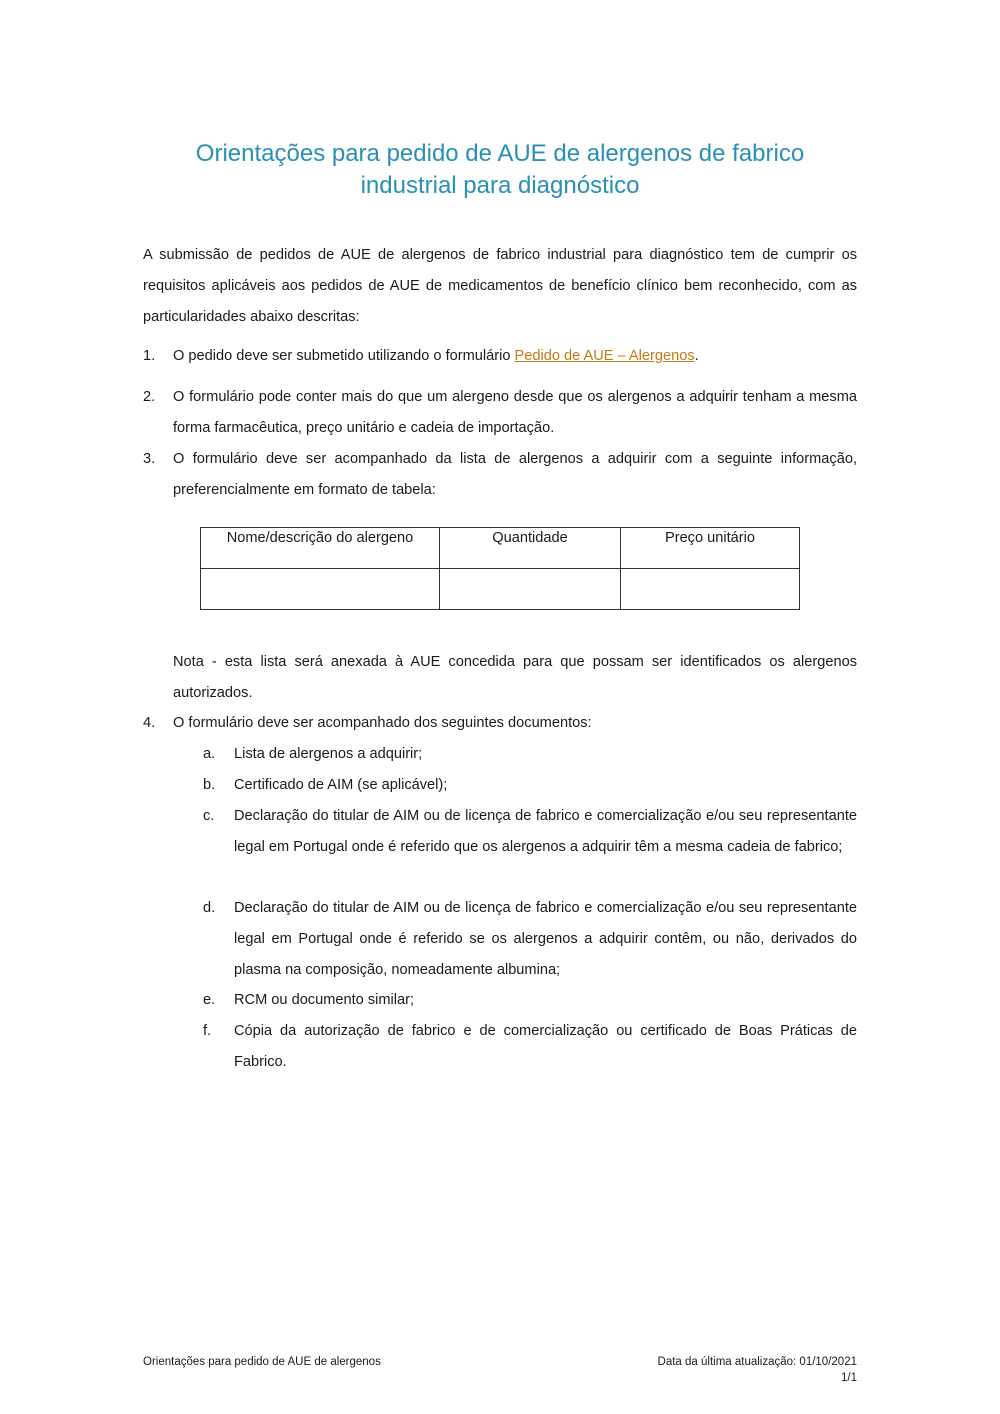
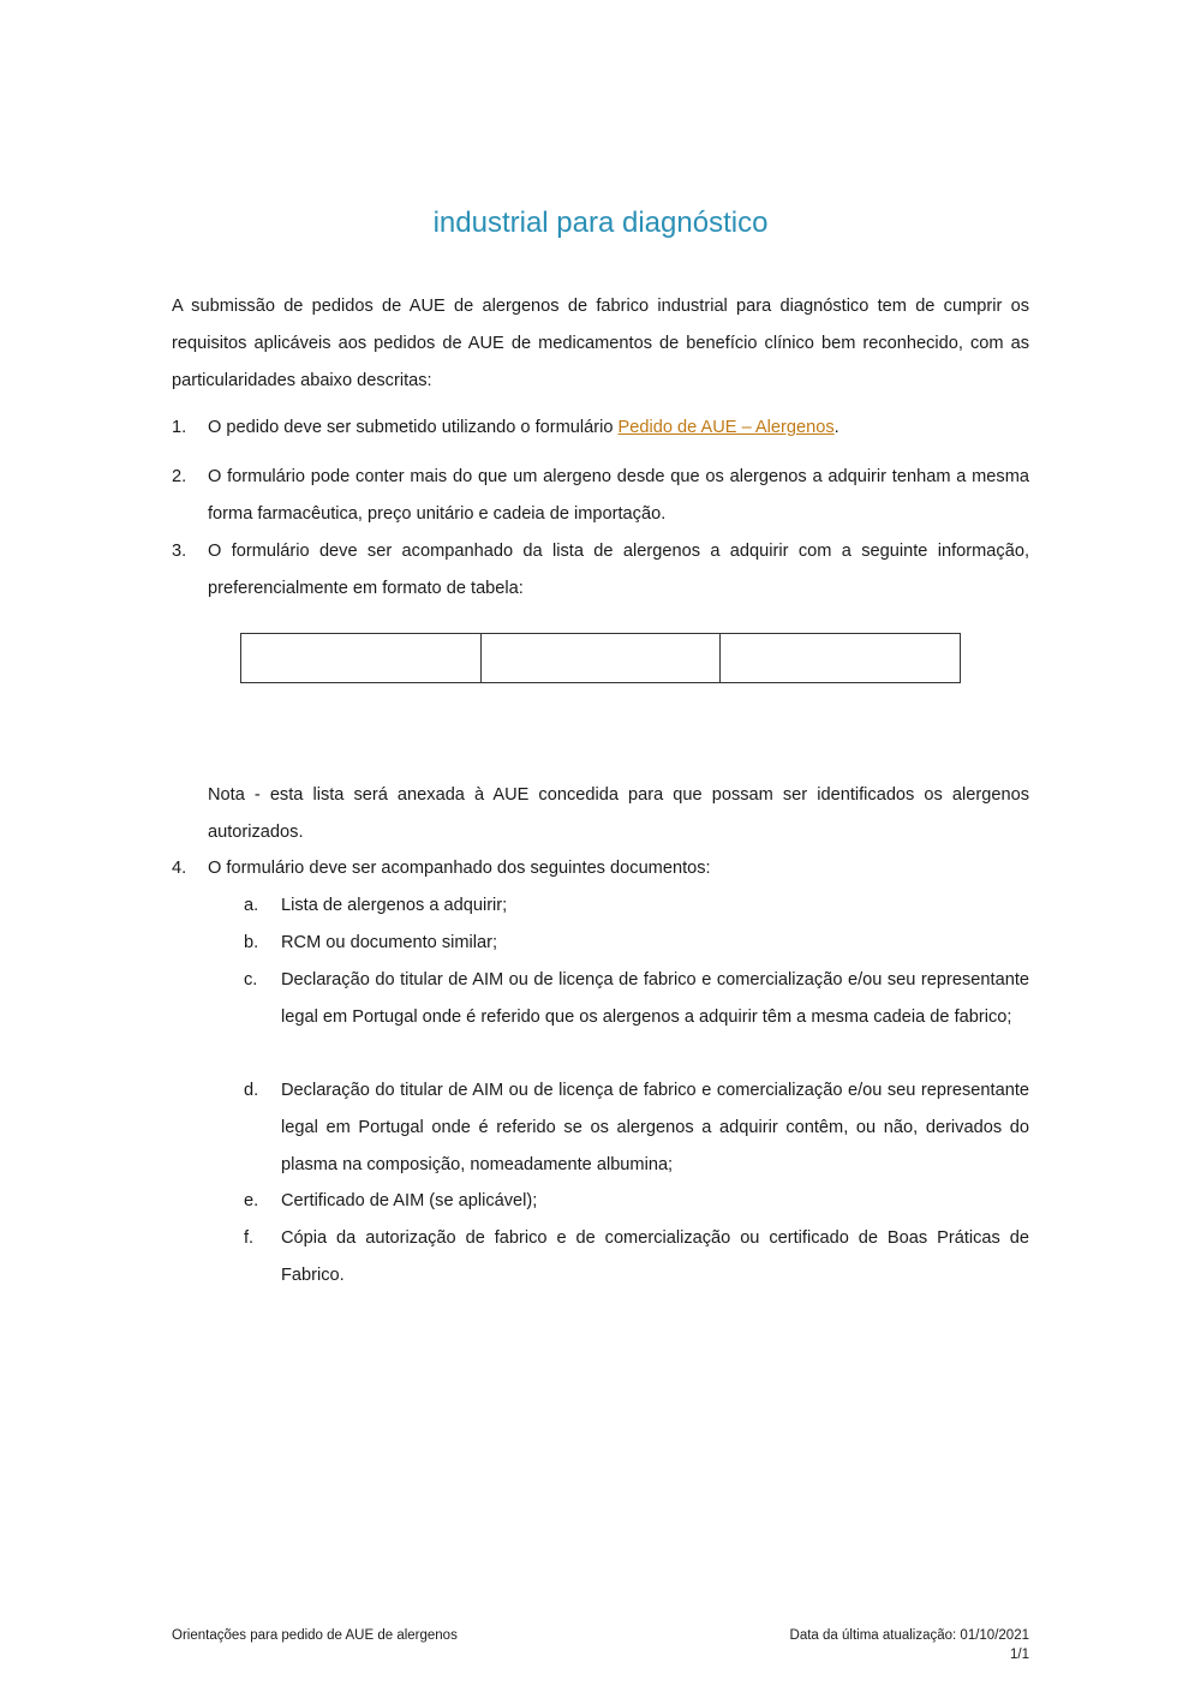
- Orientações para pedido de AUE de alergenos de fabrico
  industrial para diagnóstico
  A submissão de pedidos de AUE de alergenos de fabrico industrial para diagnóstico tem de cumprir os requisitos aplicáveis aos pedidos de AUE de medicamentos de benefício clínico bem reconhecido, com as particularidades abaixo descritas:
  1.
  O pedido deve ser submetido utilizando o formulário Pedido de AUE – Alergenos.
  2.
  O formulário pode conter mais do que um alergeno desde que os alergenos a adquirir tenham a mesma forma farmacêutica, preço unitário e cadeia de importação.
  3.
  O formulário deve ser acompanhado da lista de alergenos a adquirir com a seguinte informação, preferencialmente em formato de tabela:
- Nome/descrição do alergeno	Quantidade	Preço unitário
  Nota - esta lista será anexada à AUE concedida para que possam ser identificados os alergenos autorizados.
  4.
  O formulário deve ser acompanhado dos seguintes documentos:
  a.
  Lista de alergenos a adquirir;
  b.
- Certificado de AIM (se aplicável);
+ RCM ou documento similar;
  c.
  Declaração do titular de AIM ou de licença de fabrico e comercialização e/ou seu representante legal em Portugal onde é referido que os alergenos a adquirir têm a mesma cadeia de fabrico;
  d.
  Declaração do titular de AIM ou de licença de fabrico e comercialização e/ou seu representante legal em Portugal onde é referido se os alergenos a adquirir contêm, ou não, derivados do plasma na composição, nomeadamente albumina;
  e.
- RCM ou documento similar;
+ Certificado de AIM (se aplicável);
  f.
  Cópia da autorização de fabrico e de comercialização ou certificado de Boas Práticas de Fabrico.
  Orientações para pedido de AUE de alergenos
  Data da última atualização: 01/10/2021
  1/1
